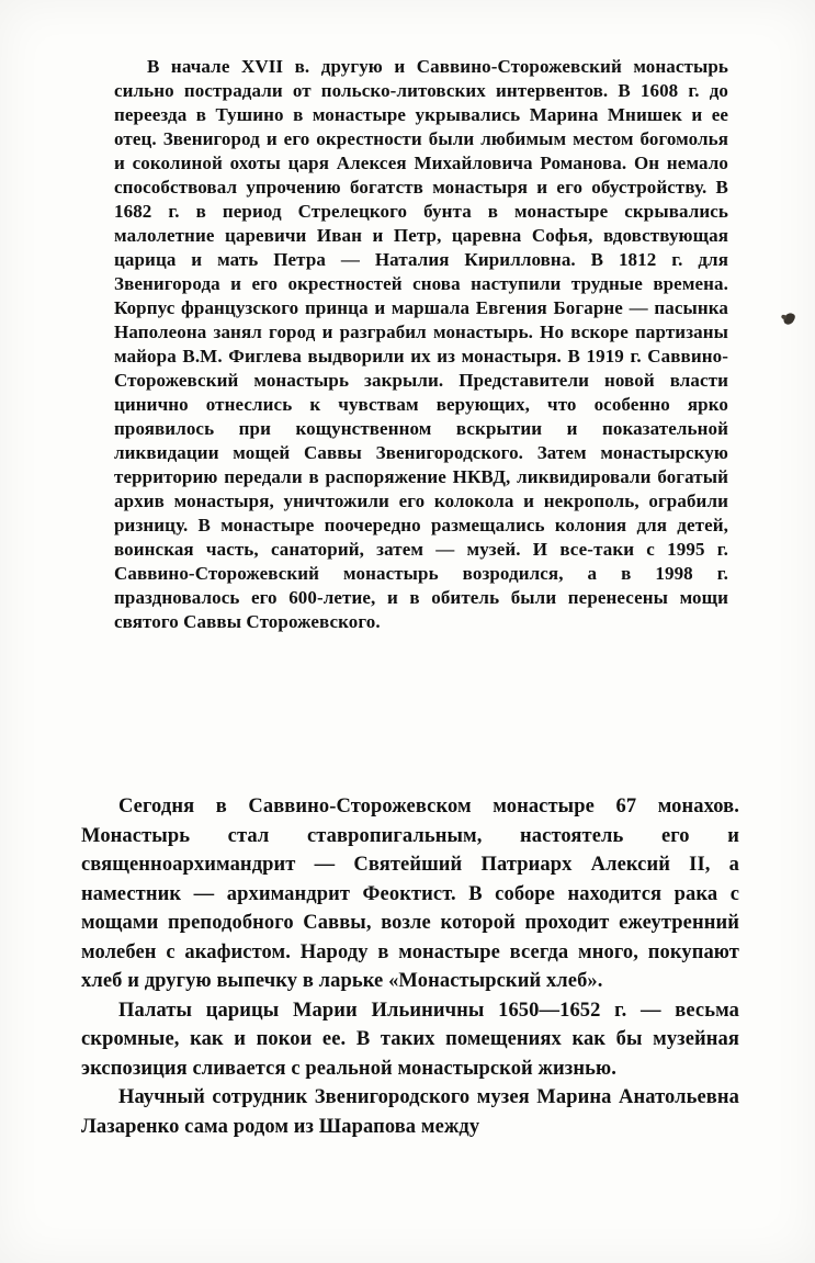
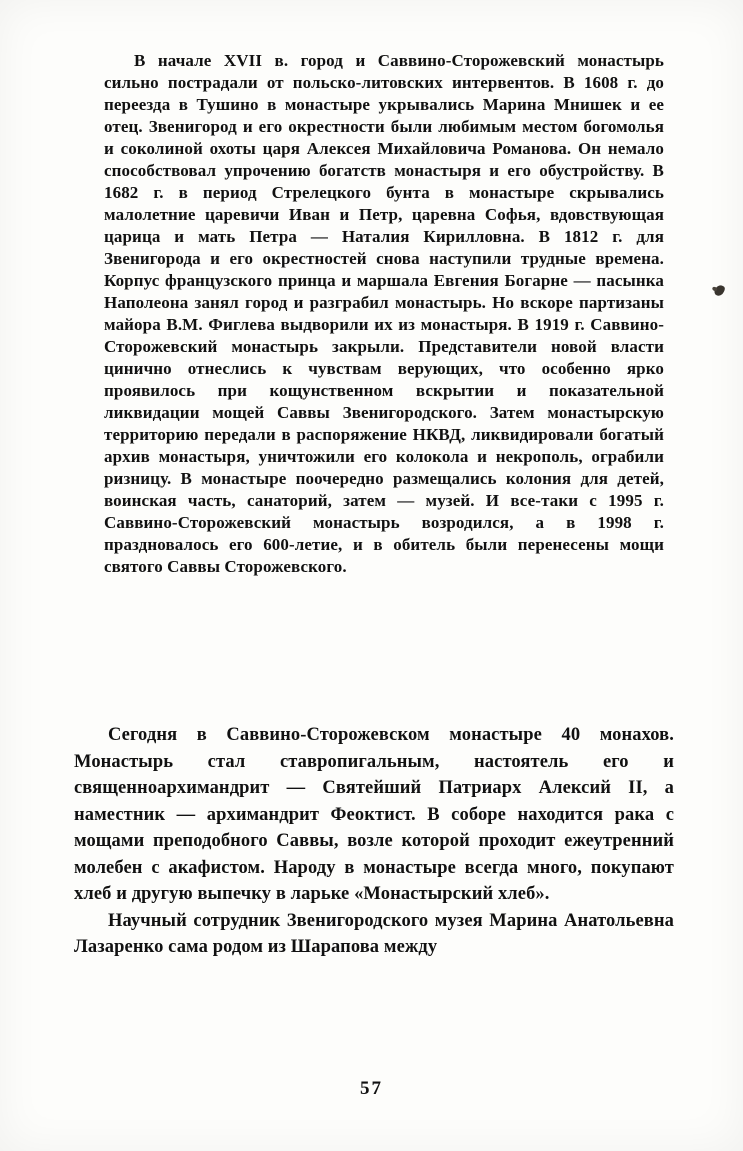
- В начале XVII в. другую и Саввино-Сторожевский монастырь сильно пострадали от польско-литовских интервентов. В 1608 г. до переезда в Тушино в монастыре укрывались Марина Мнишек и ее отец. Звенигород и его окрестности были любимым местом богомолья и соколиной охоты царя Алексея Михайловича Романова. Он немало способствовал упрочению богатств монастыря и его обустройству. В 1682 г. в период Стрелецкого бунта в монастыре скрывались малолетние царевичи Иван и Петр, царевна Софья, вдовствующая царица и мать Петра — Наталия Кирилловна. В 1812 г. для Звенигорода и его окрестностей снова наступили трудные времена. Корпус французского принца и маршала Евгения Богарне — пасынка Наполеона занял город и разграбил монастырь. Но вскоре партизаны майора В.М. Фиглева выдворили их из монастыря. В 1919 г. Саввино-Сторожевский монастырь закрыли. Представители новой власти цинично отнеслись к чувствам верующих, что особенно ярко проявилось при кощунственном вскрытии и показательной ликвидации мощей Саввы Звенигородского. Затем монастырскую территорию передали в распоряжение НКВД, ликвидировали богатый архив монастыря, уничтожили его колокола и некрополь, ограбили ризницу. В монастыре поочередно размещались колония для детей, воинская часть, санаторий, затем — музей. И все-таки с 1995 г. Саввино-Сторожевский монастырь возродился, а в 1998 г. праздновалось его 600-летие, и в обитель были перенесены мощи святого Саввы Сторожевского.
+ В начале XVII в. город и Саввино-Сторожевский монастырь сильно пострадали от польско-литовских интервентов. В 1608 г. до переезда в Тушино в монастыре укрывались Марина Мнишек и ее отец. Звенигород и его окрестности были любимым местом богомолья и соколиной охоты царя Алексея Михайловича Романова. Он немало способствовал упрочению богатств монастыря и его обустройству. В 1682 г. в период Стрелецкого бунта в монастыре скрывались малолетние царевичи Иван и Петр, царевна Софья, вдовствующая царица и мать Петра — Наталия Кирилловна. В 1812 г. для Звенигорода и его окрестностей снова наступили трудные времена. Корпус французского принца и маршала Евгения Богарне — пасынка Наполеона занял город и разграбил монастырь. Но вскоре партизаны майора В.М. Фиглева выдворили их из монастыря. В 1919 г. Саввино-Сторожевский монастырь закрыли. Представители новой власти цинично отнеслись к чувствам верующих, что особенно ярко проявилось при кощунственном вскрытии и показательной ликвидации мощей Саввы Звенигородского. Затем монастырскую территорию передали в распоряжение НКВД, ликвидировали богатый архив монастыря, уничтожили его колокола и некрополь, ограбили ризницу. В монастыре поочередно размещались колония для детей, воинская часть, санаторий, затем — музей. И все-таки с 1995 г. Саввино-Сторожевский монастырь возродился, а в 1998 г. праздновалось его 600-летие, и в обитель были перенесены мощи святого Саввы Сторожевского.
- Сегодня в Саввино-Сторожевском монастыре 67 монахов. Монастырь стал ставропигальным, настоятель его и священноархимандрит — Святейший Патриарх Алексий II, а наместник — архимандрит Феоктист. В соборе находится рака с мощами преподобного Саввы, возле которой проходит ежеутренний молебен с акафистом. Народу в монастыре всегда много, покупают хлеб и другую выпечку в ларьке «Монастырский хлеб».
+ Сегодня в Саввино-Сторожевском монастыре 40 монахов. Монастырь стал ставропигальным, настоятель его и священноархимандрит — Святейший Патриарх Алексий II, а наместник — архимандрит Феоктист. В соборе находится рака с мощами преподобного Саввы, возле которой проходит ежеутренний молебен с акафистом. Народу в монастыре всегда много, покупают хлеб и другую выпечку в ларьке «Монастырский хлеб».
- Палаты царицы Марии Ильиничны 1650—1652 г. — весьма скромные, как и покои ее. В таких помещениях как бы музейная экспозиция сливается с реальной монастырской жизнью.
  Научный сотрудник Звенигородского музея Марина Анатольевна Лазаренко сама родом из Шарапова между
+ 57
